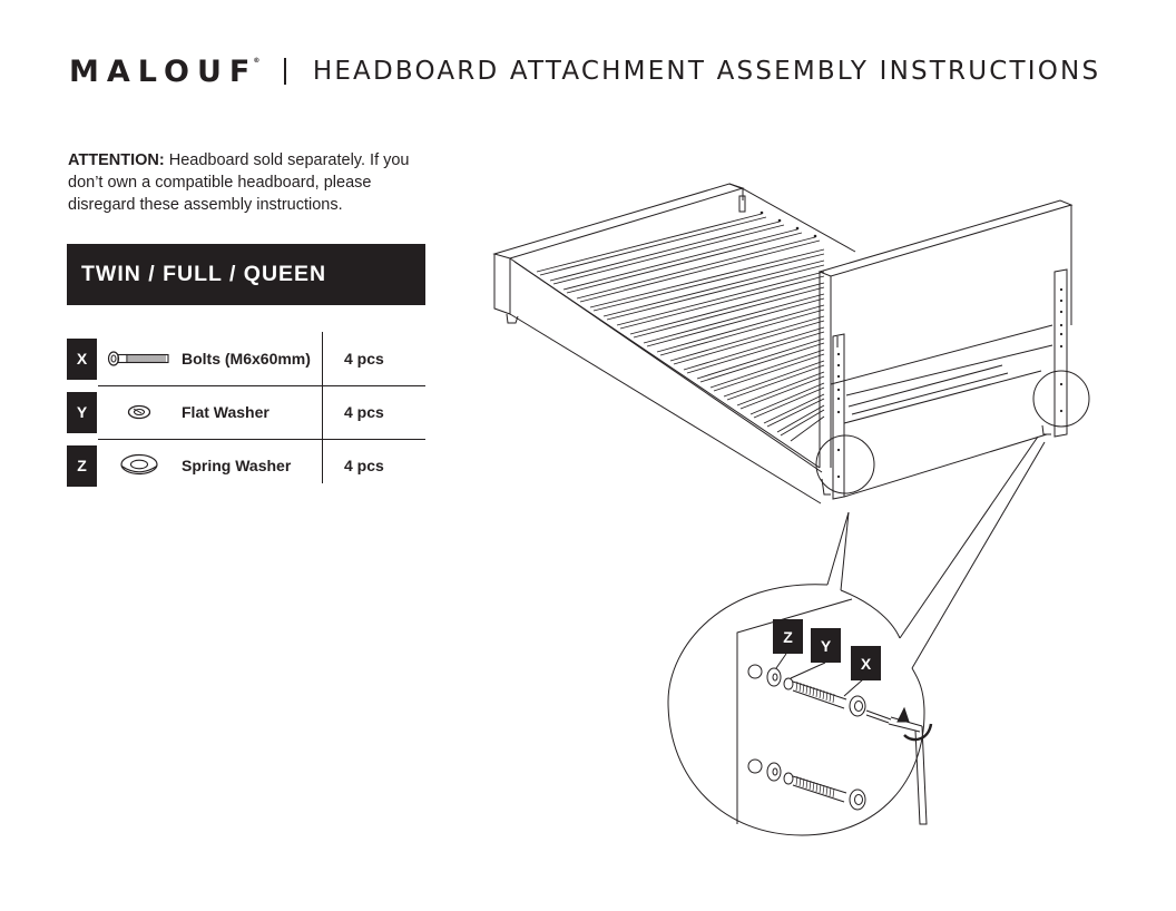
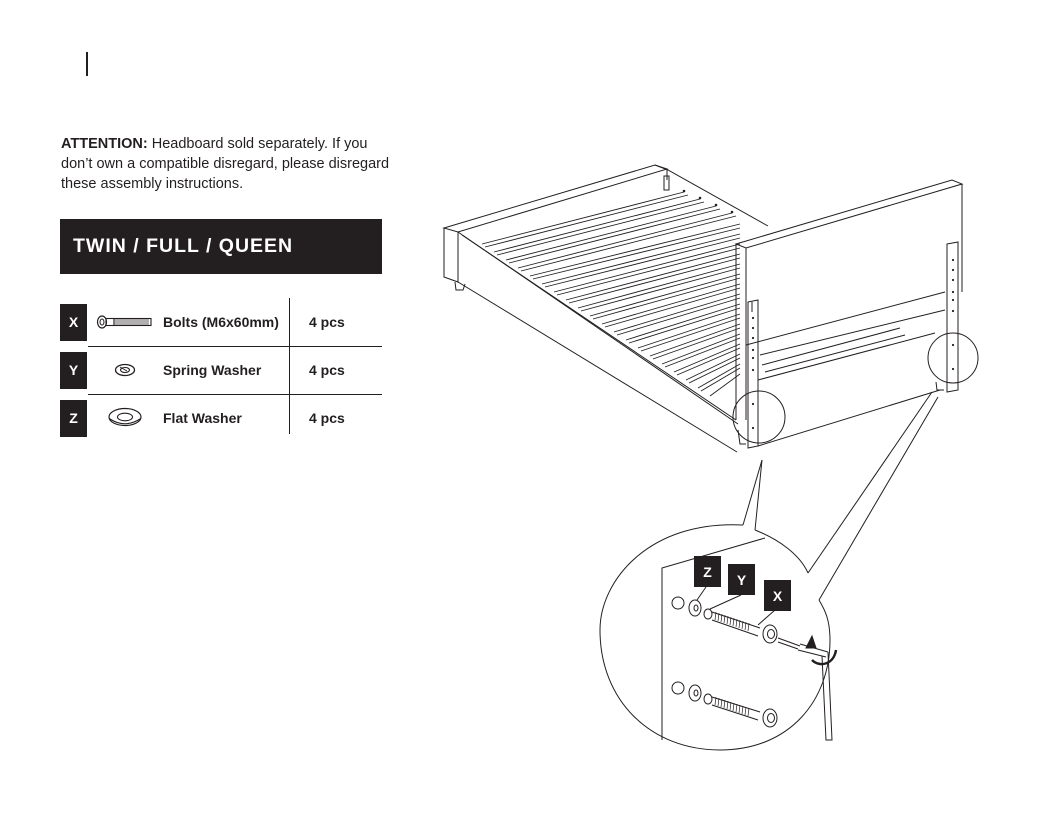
- MALOUF
- HEADBOARD ATTACHMENT ASSEMBLY INSTRUCTIONS
- ATTENTION: Headboard sold separately. If you don’t own a compatible headboard, please disregard these assembly instructions.
+ ATTENTION: Headboard sold separately. If you don’t own a compatible disregard, please disregard these assembly instructions.
  TWIN / FULL / QUEEN
  X
  Bolts (M6x60mm)
  4 pcs
  Y
- Flat Washer
+ Spring Washer
  4 pcs
  Z
- Spring Washer
+ Flat Washer
  4 pcs
  Z
  Y
  X
